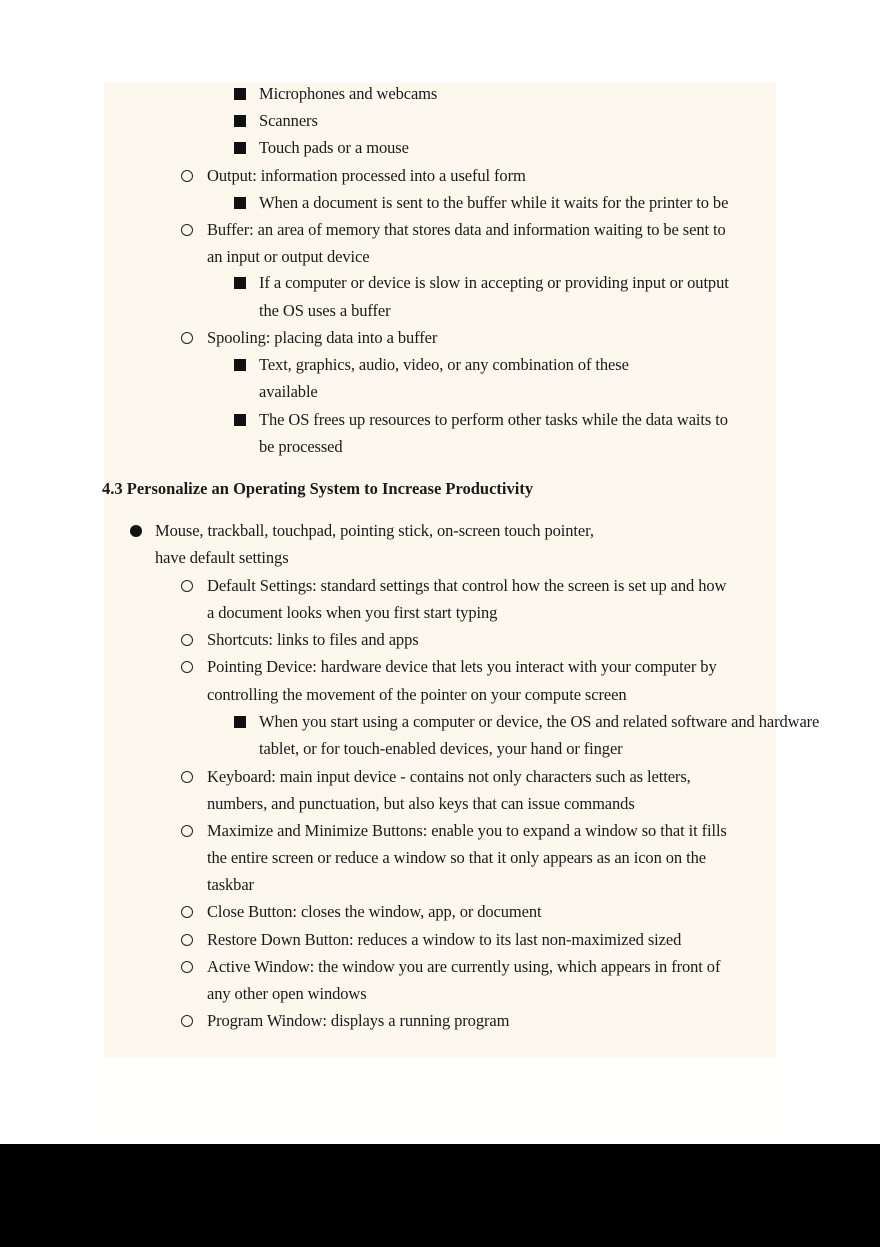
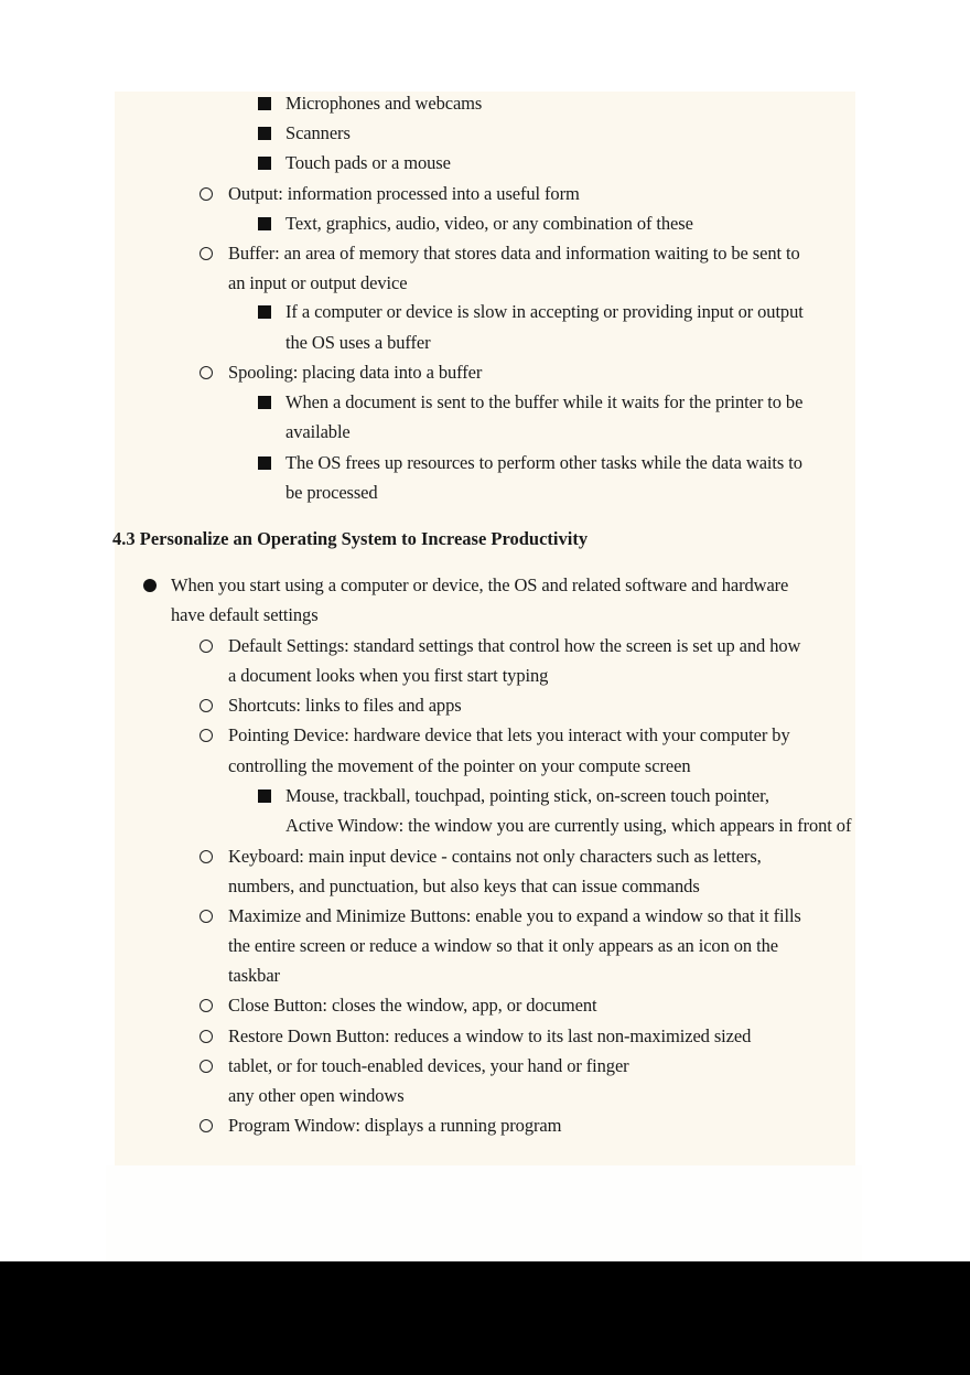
  Microphones and webcams
  Scanners
  Touch pads or a mouse
  Output: information processed into a useful form
- When a document is sent to the buffer while it waits for the printer to be
+ Text, graphics, audio, video, or any combination of these
  Buffer: an area of memory that stores data and information waiting to be sent to
  an input or output device
  If a computer or device is slow in accepting or providing input or output
  the OS uses a buffer
  Spooling: placing data into a buffer
- Text, graphics, audio, video, or any combination of these
+ When a document is sent to the buffer while it waits for the printer to be
  available
  The OS frees up resources to perform other tasks while the data waits to
  be processed
- Mouse, trackball, touchpad, pointing stick, on-screen touch pointer,
+ When you start using a computer or device, the OS and related software and hardware
  have default settings
  Default Settings: standard settings that control how the screen is set up and how
  a document looks when you first start typing
  Shortcuts: links to files and apps
  Pointing Device: hardware device that lets you interact with your computer by
  controlling the movement of the pointer on your compute screen
- When you start using a computer or device, the OS and related software and hardware
+ Mouse, trackball, touchpad, pointing stick, on-screen touch pointer,
- tablet, or for touch-enabled devices, your hand or finger
+ Active Window: the window you are currently using, which appears in front of
  Keyboard: main input device - contains not only characters such as letters,
  numbers, and punctuation, but also keys that can issue commands
  Maximize and Minimize Buttons: enable you to expand a window so that it fills
  the entire screen or reduce a window so that it only appears as an icon on the
  taskbar
  Close Button: closes the window, app, or document
  Restore Down Button: reduces a window to its last non-maximized sized
- Active Window: the window you are currently using, which appears in front of
+ tablet, or for touch-enabled devices, your hand or finger
  any other open windows
  Program Window: displays a running program
  4.3 Personalize an Operating System to Increase Productivity
